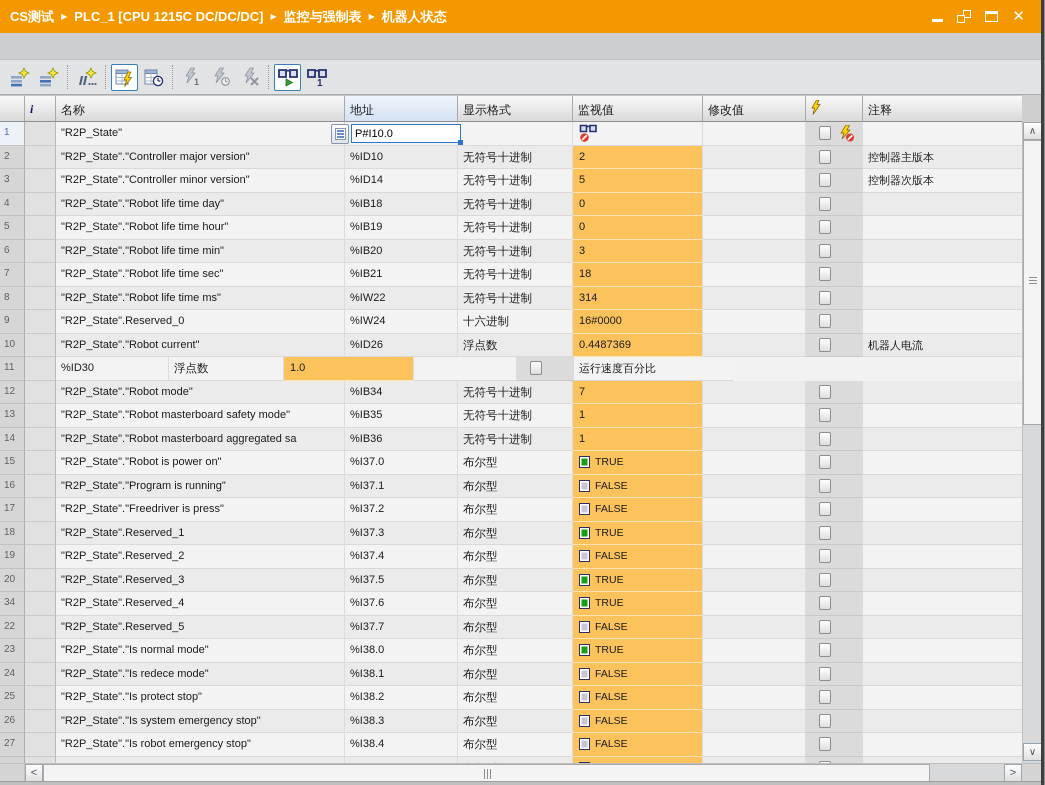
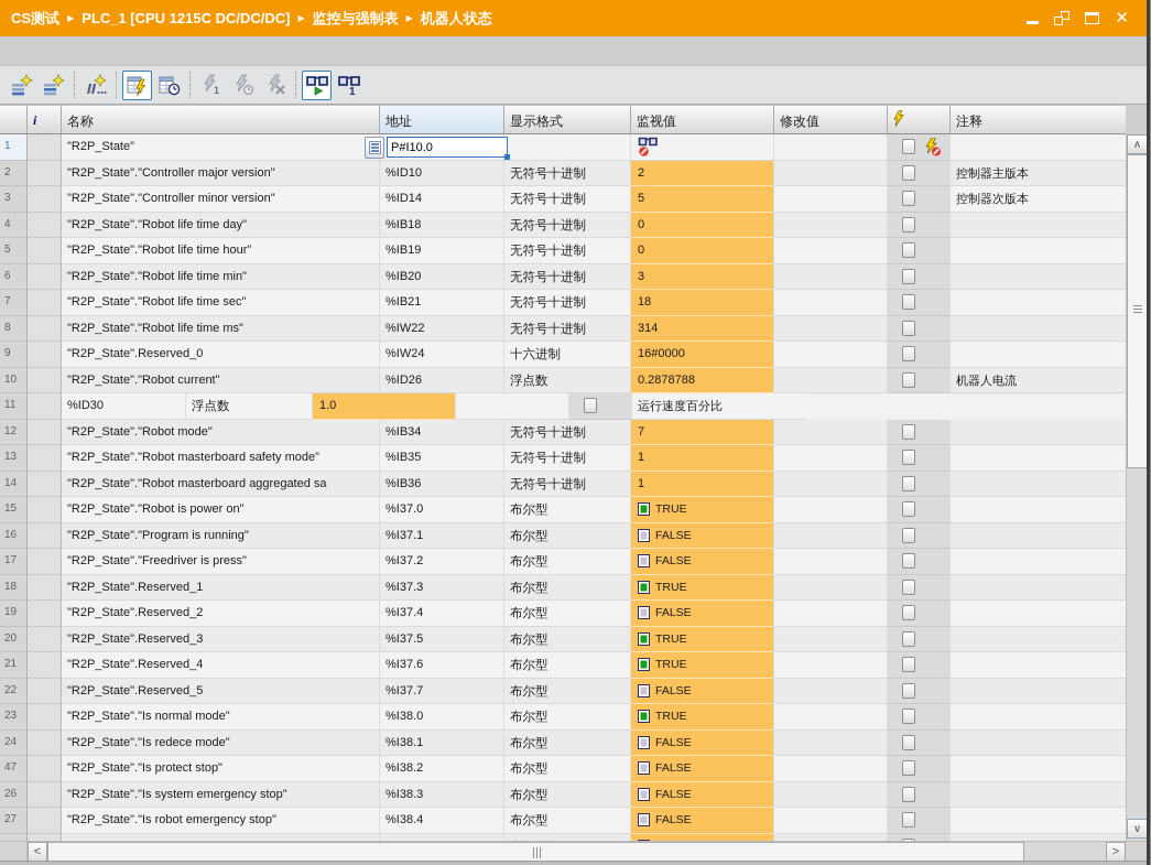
  CS测试
  ▶
  PLC_1 [CPU 1215C DC/DC/DC]
  ▶
  监控与强制表
  ▶
  机器人状态
  ✕
  1
  1
  i
  名称
  地址
  显示格式
  监视值
  修改值
  注释
  1
  "R2P_State"
  P#I10.0
  2
  "R2P_State"."Controller major version"
  %ID10
  无符号十进制
  2
  控制器主版本
  3
  "R2P_State"."Controller minor version"
  %ID14
  无符号十进制
  5
  控制器次版本
  4
  "R2P_State"."Robot life time day"
  %IB18
  无符号十进制
  0
  5
  "R2P_State"."Robot life time hour"
  %IB19
  无符号十进制
  0
  6
  "R2P_State"."Robot life time min"
  %IB20
  无符号十进制
  3
  7
  "R2P_State"."Robot life time sec"
  %IB21
  无符号十进制
  18
  8
  "R2P_State"."Robot life time ms"
  %IW22
  无符号十进制
  314
  9
  "R2P_State".Reserved_0
  %IW24
  十六进制
  16#0000
  10
  "R2P_State"."Robot current"
  %ID26
  浮点数
- 0.4487369
+ 0.2878788
  机器人电流
  11
  %ID30
  浮点数
  1.0
  运行速度百分比
  12
  "R2P_State"."Robot mode"
  %IB34
  无符号十进制
  7
  13
  "R2P_State"."Robot masterboard safety mode"
  %IB35
  无符号十进制
  1
  14
  "R2P_State"."Robot masterboard aggregated sa
  %IB36
  无符号十进制
  1
  15
  "R2P_State"."Robot is power on"
  %I37.0
  布尔型
  TRUE
  16
  "R2P_State"."Program is running"
  %I37.1
  布尔型
  FALSE
  17
  "R2P_State"."Freedriver is press"
  %I37.2
  布尔型
  FALSE
  18
  "R2P_State".Reserved_1
  %I37.3
  布尔型
  TRUE
  19
  "R2P_State".Reserved_2
  %I37.4
  布尔型
  FALSE
  20
  "R2P_State".Reserved_3
  %I37.5
  布尔型
  TRUE
- 34
+ 21
  "R2P_State".Reserved_4
  %I37.6
  布尔型
  TRUE
  22
  "R2P_State".Reserved_5
  %I37.7
  布尔型
  FALSE
  23
  "R2P_State"."Is normal mode"
  %I38.0
  布尔型
  TRUE
  24
  "R2P_State"."Is redece mode"
  %I38.1
  布尔型
  FALSE
- 25
+ 47
  "R2P_State"."Is protect stop"
  %I38.2
  布尔型
  FALSE
  26
  "R2P_State"."Is system emergency stop"
  %I38.3
  布尔型
  FALSE
  27
  "R2P_State"."Is robot emergency stop"
  %I38.4
  布尔型
  FALSE
  ∧
  ∨
  <
  >
